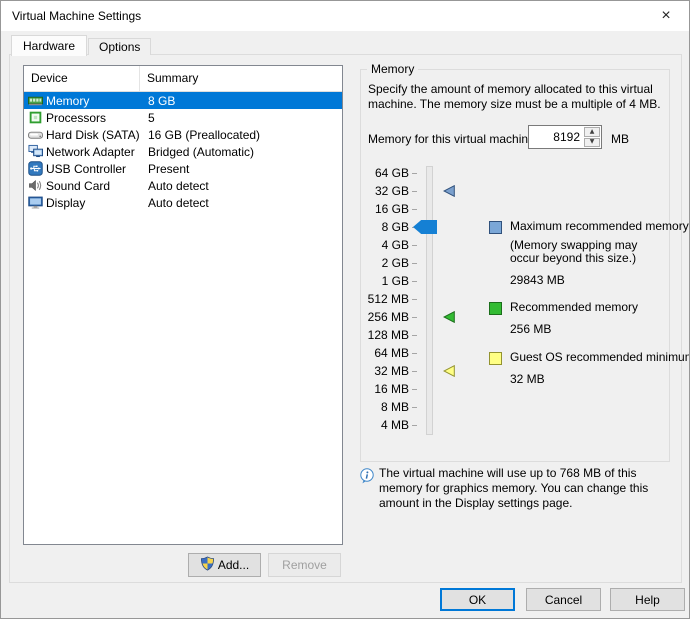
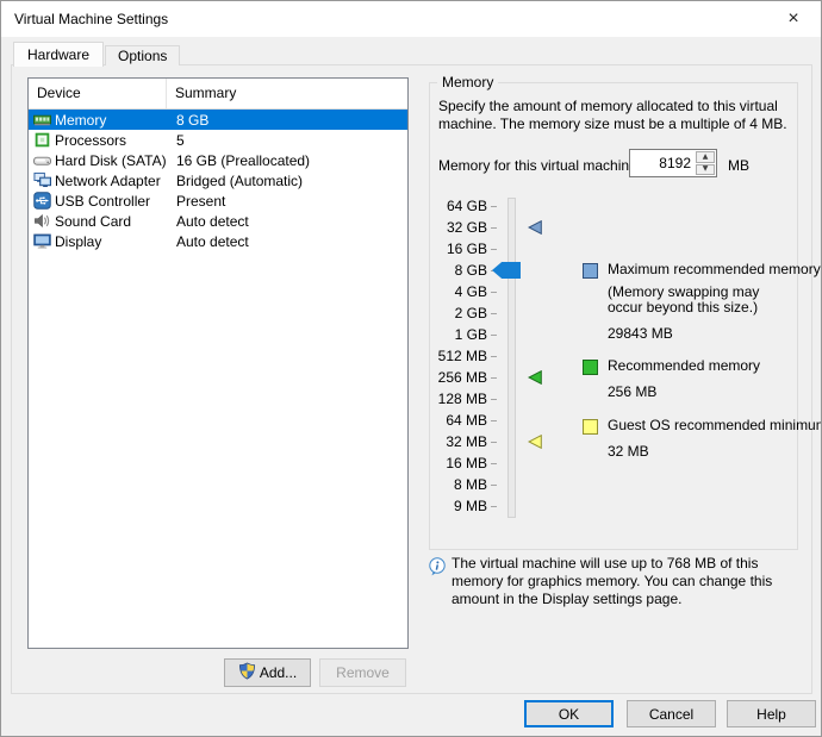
  Virtual Machine Settings
  ×
  Hardware
  Options
  Device
  Summary
  Memory
  8 GB
  Processors
  5
  Hard Disk (SATA)
  16 GB (Preallocated)
  Network Adapter
  Bridged (Automatic)
  USB Controller
  Present
  Sound Card
  Auto detect
  Display
  Auto detect
  Add...
  Remove
  Memory
  Specify the amount of memory allocated to this virtual machine. The memory size must be a multiple of 4 MB.
  Memory for this virtual machin
  8192
  MB
  64 GB
  32 GB
  16 GB
  8 GB
  4 GB
  2 GB
  1 GB
  512 MB
  256 MB
  128 MB
  64 MB
  32 MB
  16 MB
  8 MB
- 4 MB
+ 9 MB
  Maximum recommended memory
  (Memory swapping may occur beyond this size.)
  29843 MB
  Recommended memory
  256 MB
  Guest OS recommended minimu
  32 MB
  The virtual machine will use up to 768 MB of this memory for graphics memory. You can change this amount in the Display settings page.
  OK
  Cancel
  Help
